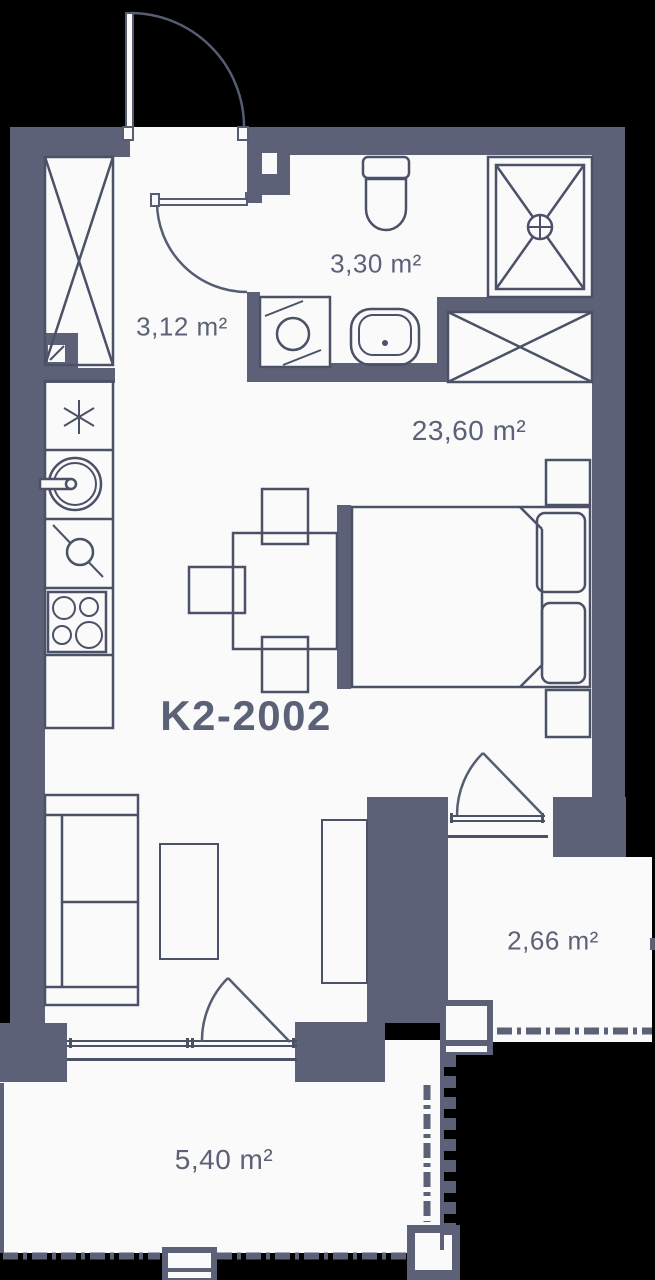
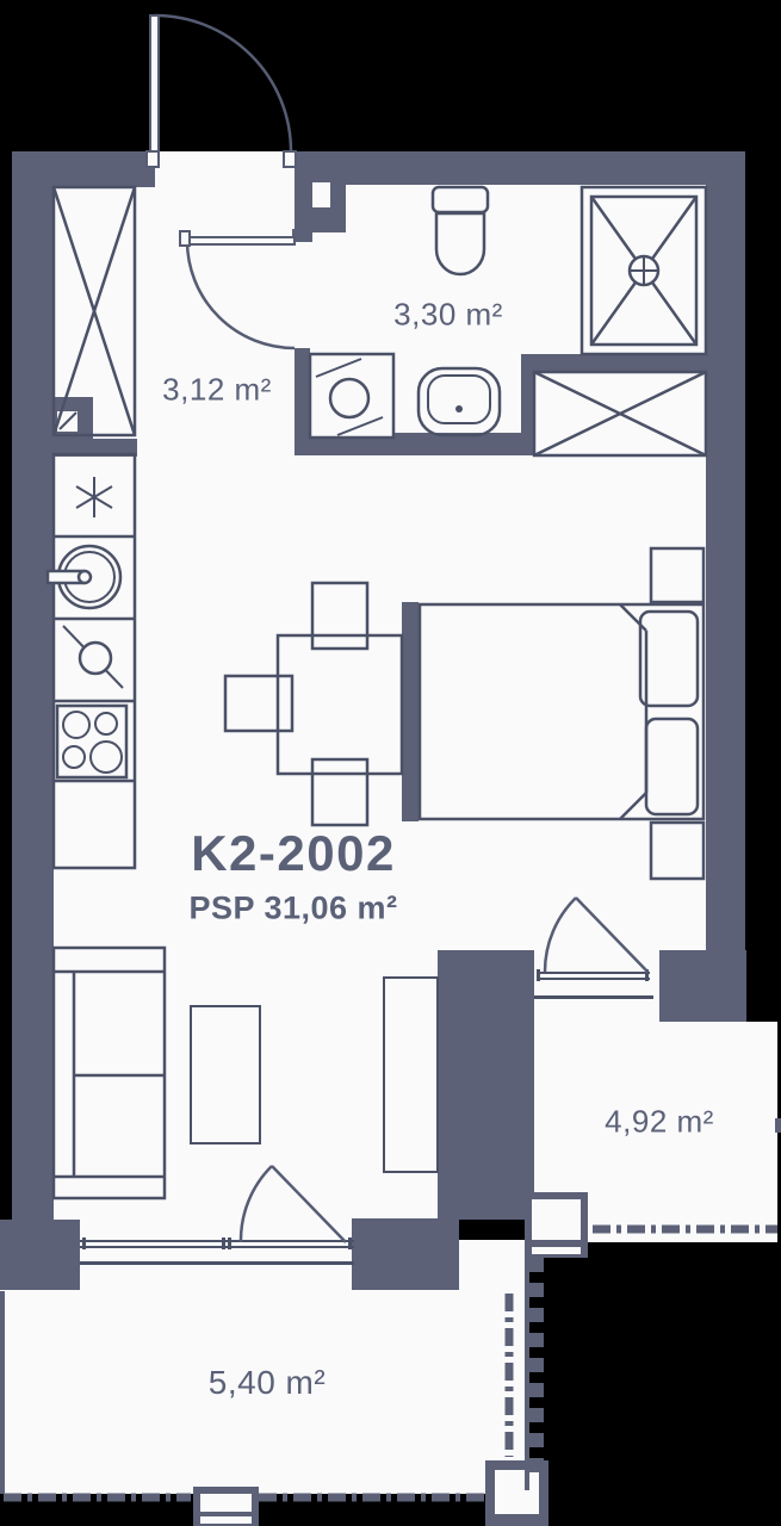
  3,12 m²
  3,30 m²
- 23,60 m²
- 2,66 m²
+ 4,92 m²
  5,40 m²
  K2-2002
+ PSP 31,06 m²
